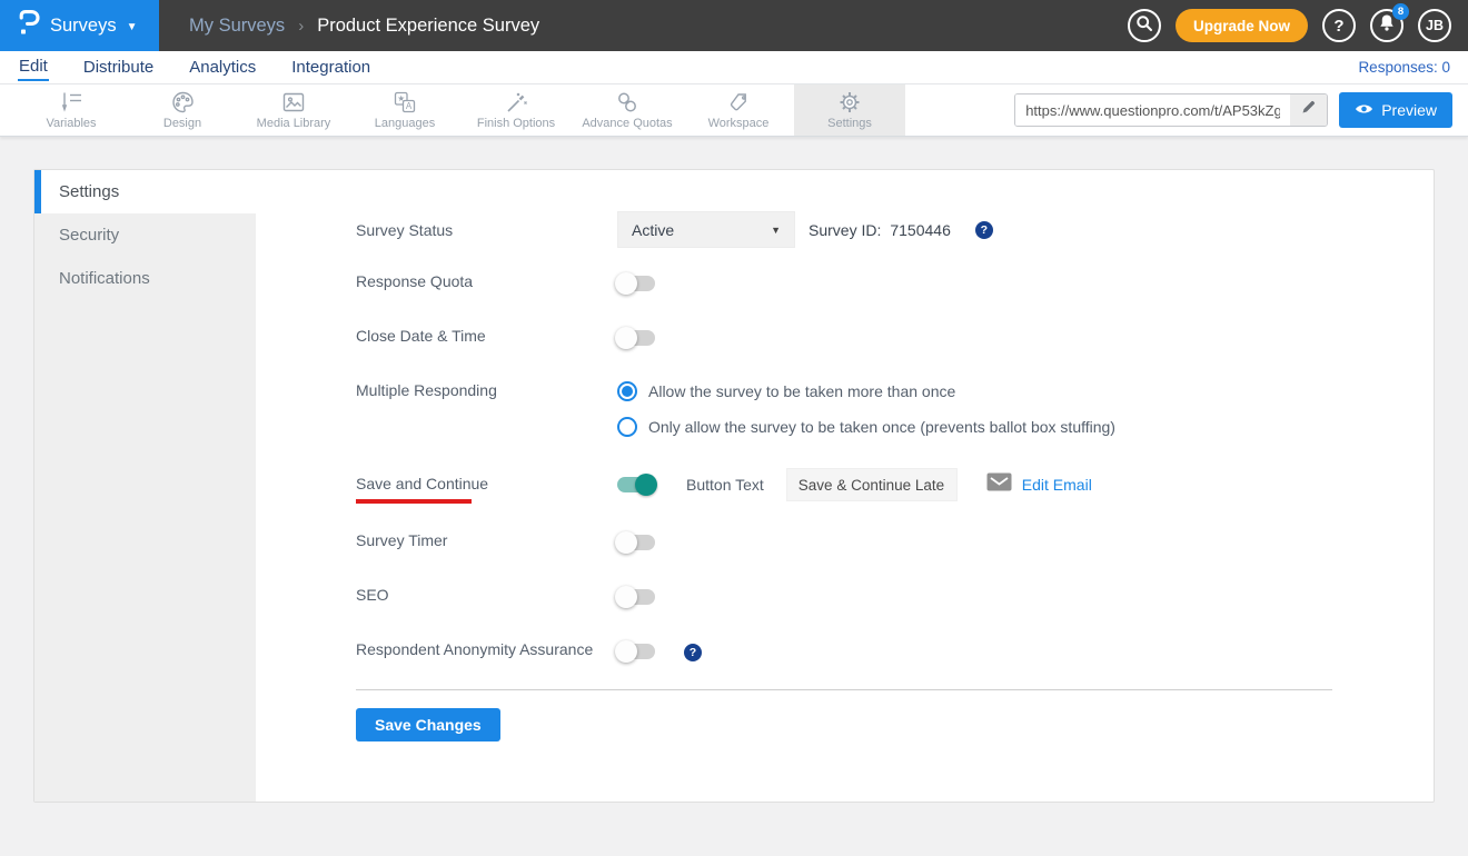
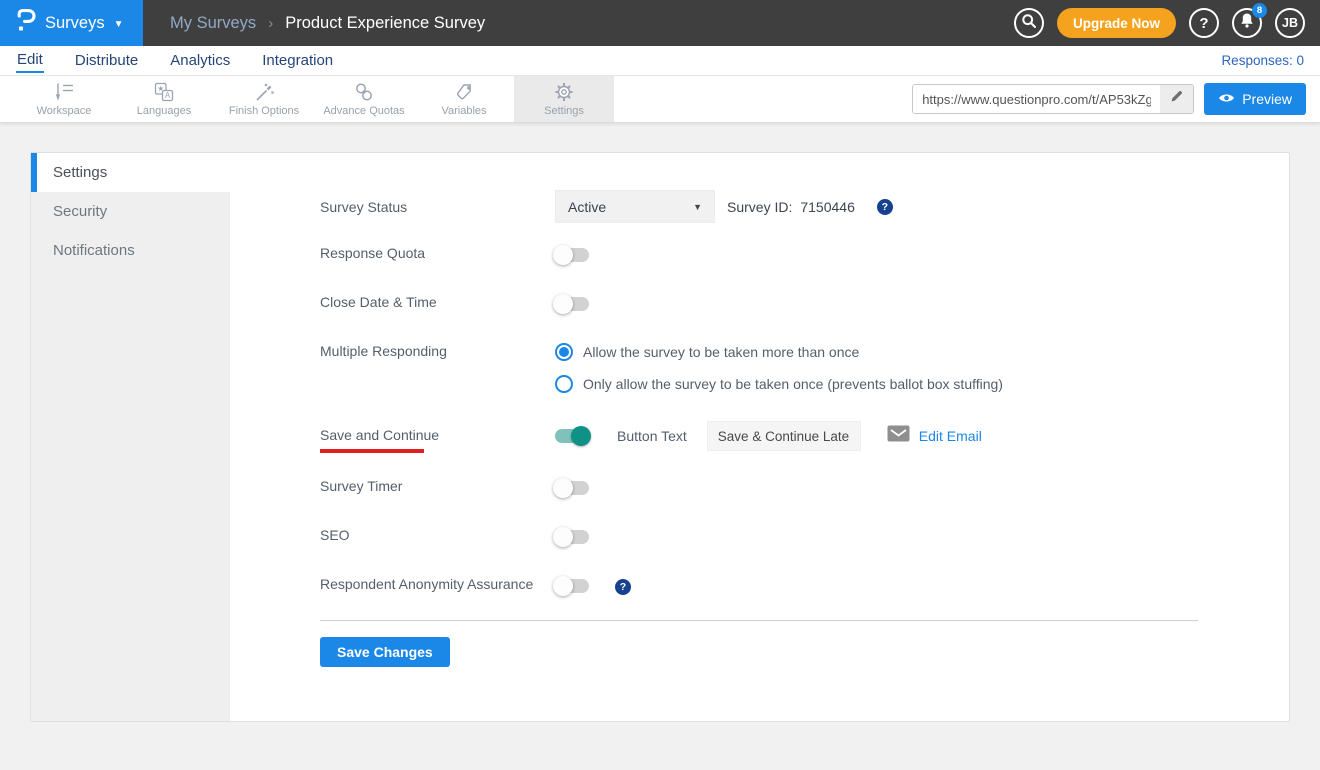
  Surveys
  ▼
  My Surveys
  ›
  Product Experience Survey
  Upgrade Now
  ?
  8
  JB
  Edit
  Distribute
  Analytics
  Integration
  Responses: 0
- Variables
+ Workspace
- Design
- Media Library
  ★
  A
  Languages
  Finish Options
  Advance Quotas
- Workspace
+ Variables
  Settings
  https://www.questionpro.com/t/AP53kZg
  Preview
  Settings
  Security
  Notifications
  Survey Status
  Active
  ▼
  Survey ID:
  7150446
  ?
  Response Quota
  Close Date & Time
  Multiple Responding
  Allow the survey to be taken more than once
  Only allow the survey to be taken once (prevents ballot box stuffing)
  Save and Continue
  Button Text
  Save & Continue Late
  Edit Email
  Survey Timer
  SEO
  Respondent Anonymity Assurance
  ?
  Save Changes
